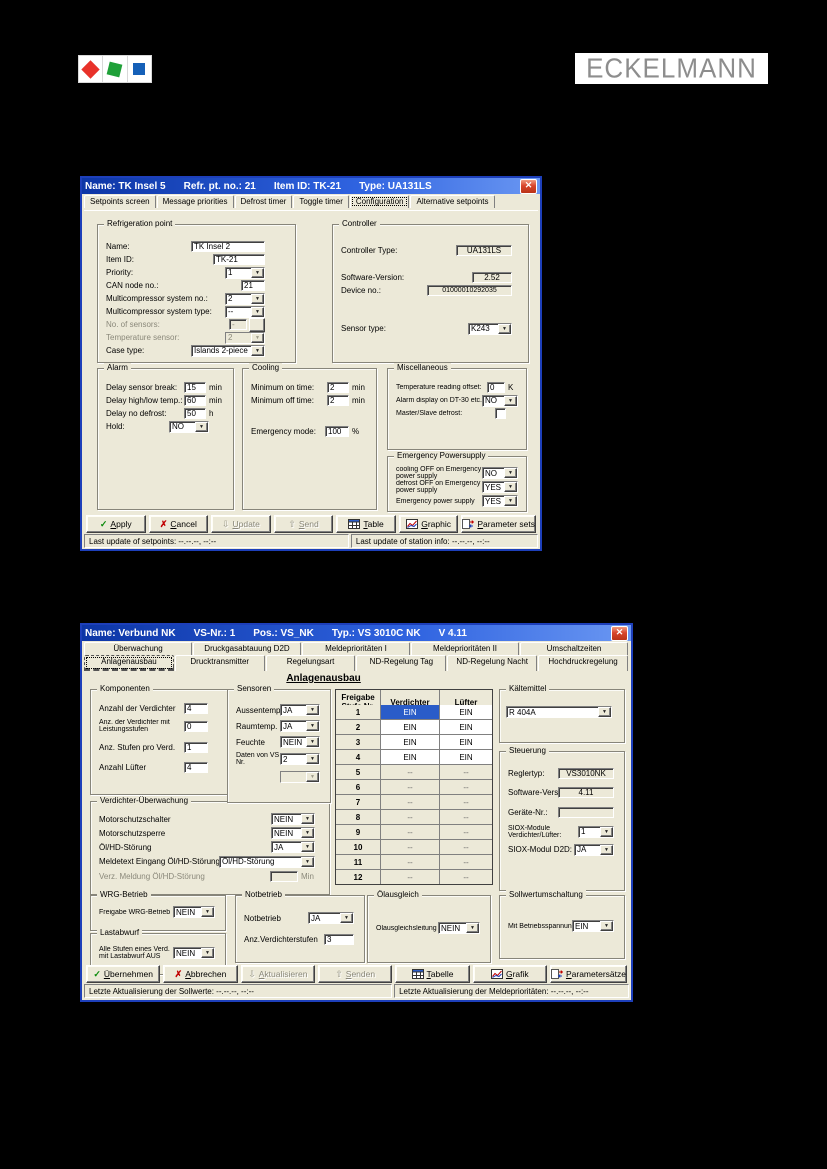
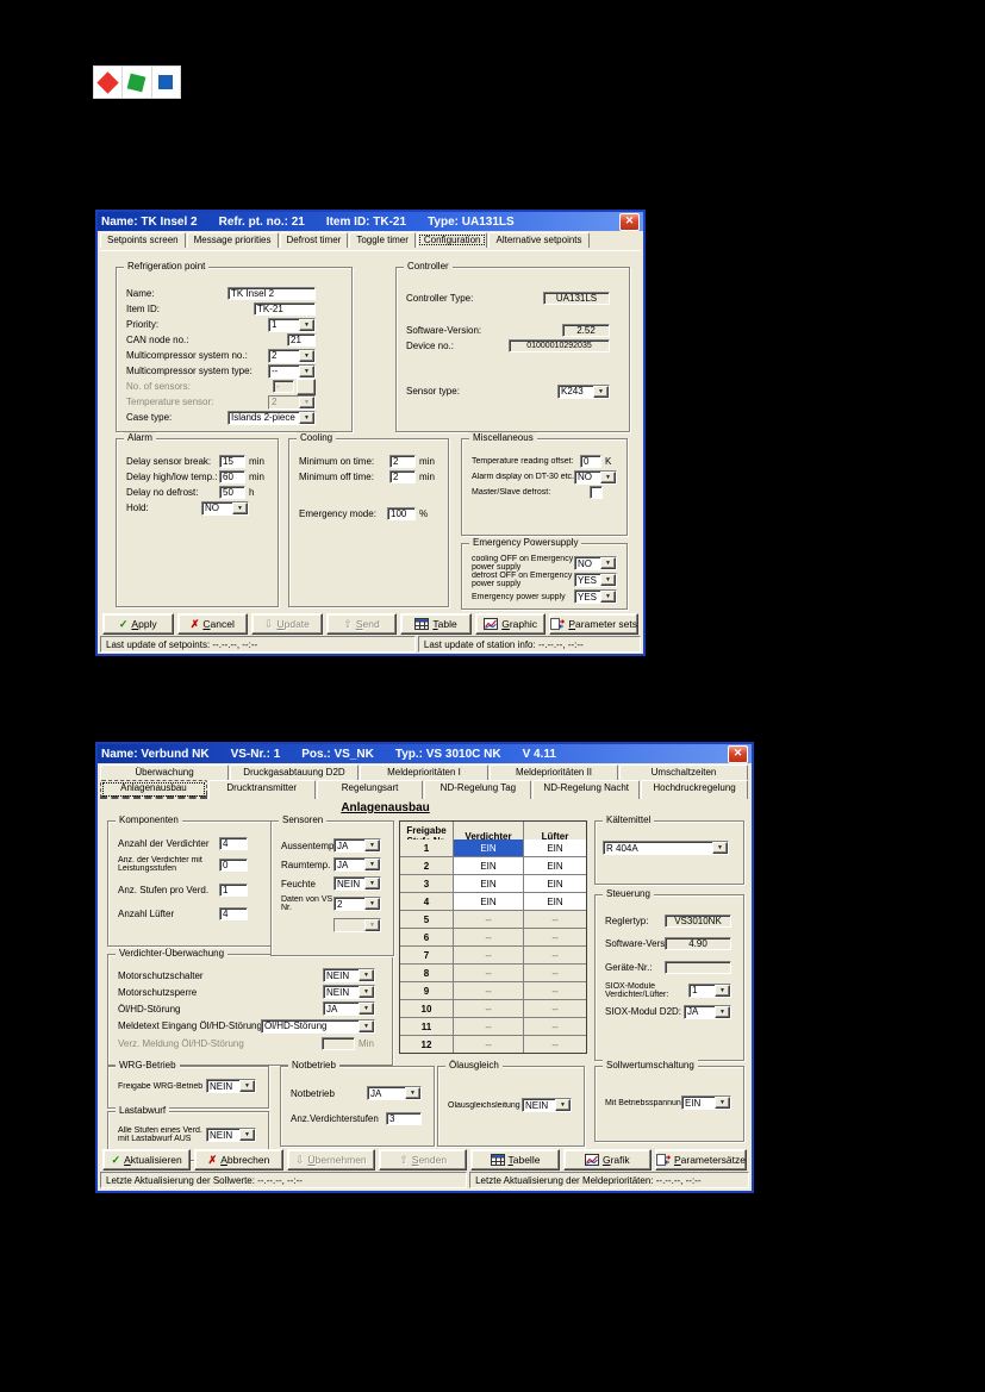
- ECKELMANN
- Name: TK Insel 5
+ Name: TK Insel 2
  Refr. pt. no.: 21
  Item ID: TK-21
  Type: UA131LS
  ✕
  Setpoints screen
  Message priorities
  Defrost timer
  Toggle timer
  Configuration
  Alternative setpoints
  Refrigeration point
  Name:
  TK Insel 2
  Item ID:
  TK-21
  Priority:
  1
  CAN node no.:
  21
  Multicompressor system no.:
  2
  Multicompressor system type:
  --
  No. of sensors:
  -
  Temperature sensor:
  2
  Case type:
  Islands 2-piece
  Controller
  Controller Type:
  UA131LS
  Software-Version:
  2.52
  Device no.:
  Sensor type:
  K243
  Alarm
  Delay sensor break:
  15
  min
  Delay high/low temp.:
  60
  min
  Delay no defrost:
  50
  h
  Hold:
  NO
  Cooling
  Minimum on time:
  2
  min
  Minimum off time:
  2
  min
  Emergency mode:
  100
  %
  Miscellaneous
  0
  K
  NO
  Emergency Powersupply
  NO
  YES
  YES
  ✓
  Apply
  ✗
  Cancel
  ⇩
  Update
  ⇧
  Send
  Table
  Graphic
  Parameter sets
  Last update of setpoints: --.--.--, --:--
  Last update of station info: --.--.--, --:--
  Name: Verbund NK
  VS-Nr.: 1
  Pos.: VS_NK
  Typ.: VS 3010C NK
  V 4.11
  ✕
  Überwachung
  Druckgasabtauung D2D
  Meldeprioritäten I
  Meldeprioritäten II
  Umschaltzeiten
  Anlagenausbau
  Drucktransmitter
  Regelungsart
  ND-Regelung Tag
  ND-Regelung Nacht
  Hochdruckregelung
  Anlagenausbau
  Komponenten
  Anzahl der Verdichter
  4
  0
  Anz. Stufen pro Verd.
  1
  Anzahl Lüfter
  4
  Sensoren
  Aussentemp
  JA
  Raumtemp.
  JA
  Feuchte
  NEIN
  2
  Freigabe
  Verdichter
  Lüfter
  1
  EIN
  EIN
  2
  EIN
  EIN
  3
  EIN
  EIN
  4
  EIN
  EIN
  5
  --
  --
  6
  --
  --
  7
  --
  --
  8
  --
  --
  9
  --
  --
  10
  --
  --
  11
  --
  --
  12
  --
  --
  Kältemittel
  R 404A
  Steuerung
  Reglertyp:
  VS3010NK
  Software-Vers
- 4.11
+ 4.90
  Geräte-Nr.:
  1
  SIOX-Modul D2D:
  JA
  Verdichter-Überwachung
  Motorschutzschalter
  NEIN
  Motorschutzsperre
  NEIN
  Öl/HD-Störung
  JA
  Meldetext Eingang Öl/HD-Störung
  Öl/HD-Störung
  Verz. Meldung Öl/HD-Störung
  Min
  WRG-Betrieb
  NEIN
  Lastabwurf
  NEIN
  Notbetrieb
  Notbetrieb
  JA
  Anz.Verdichterstufen
  3
  Ölausgleich
  NEIN
  Sollwertumschaltung
  EIN
  ✓
- Übernehmen
+ Aktualisieren
  ✗
  Abbrechen
  ⇩
- Aktualisieren
+ Übernehmen
  ⇧
  Senden
  Tabelle
  Grafik
  Parametersätze
  Letzte Aktualisierung der Sollwerte: --.--.--, --:--
  Letzte Aktualisierung der Meldeprioritäten: --.--.--, --:--
